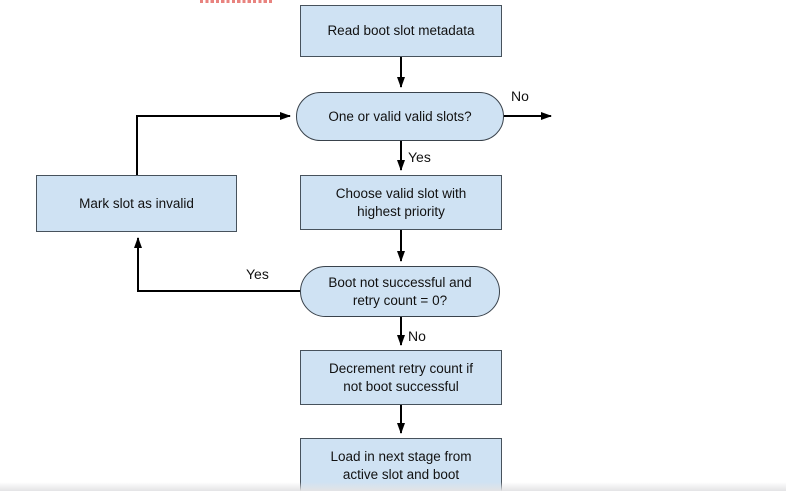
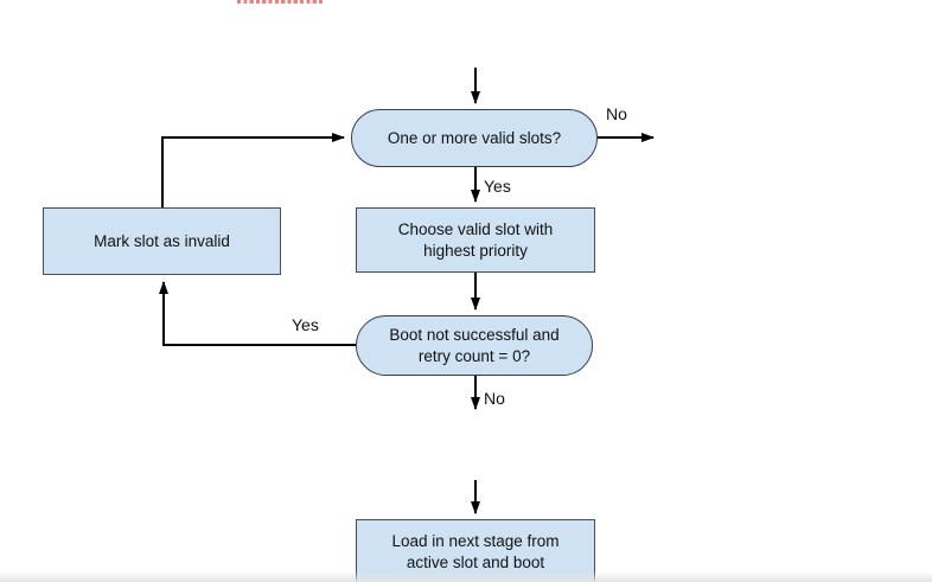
- Read boot slot metadata
- One or valid valid slots?
+ One or more valid slots?
  Choose valid slot with
  highest priority
  Mark slot as invalid
  Boot not successful and
  retry count = 0?
- Decrement retry count if
- not boot successful
  Load in next stage from
  active slot and boot
  No
  Yes
  Yes
  No
